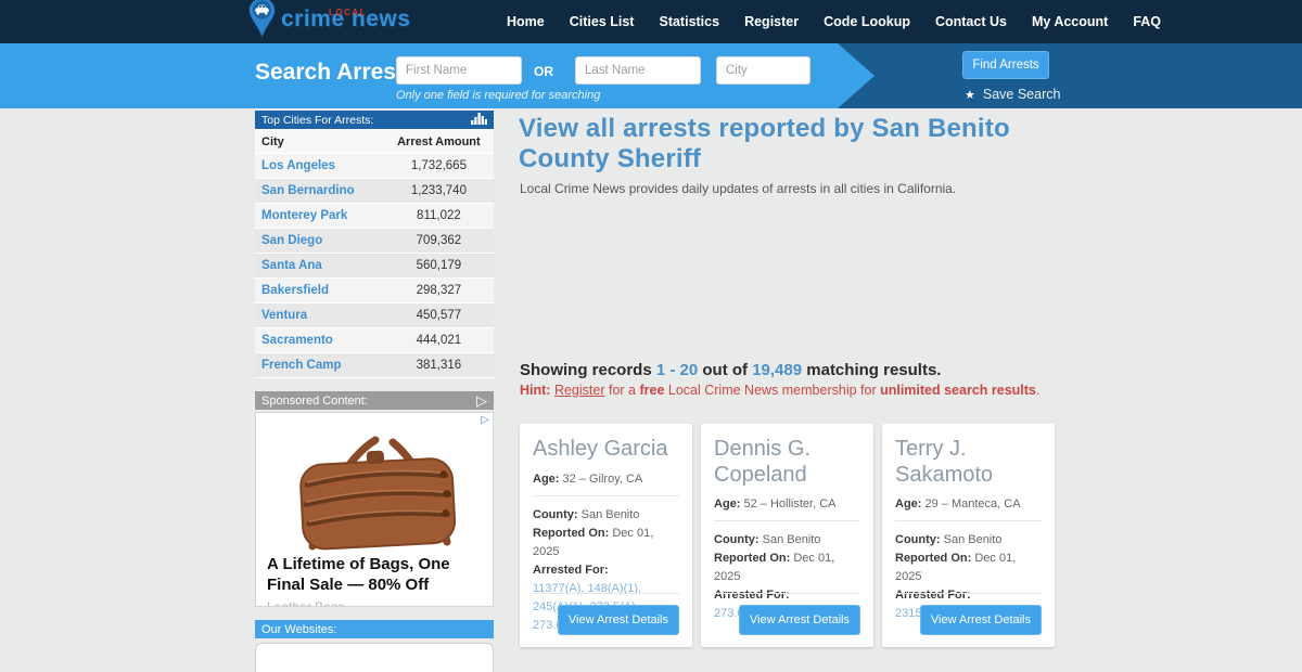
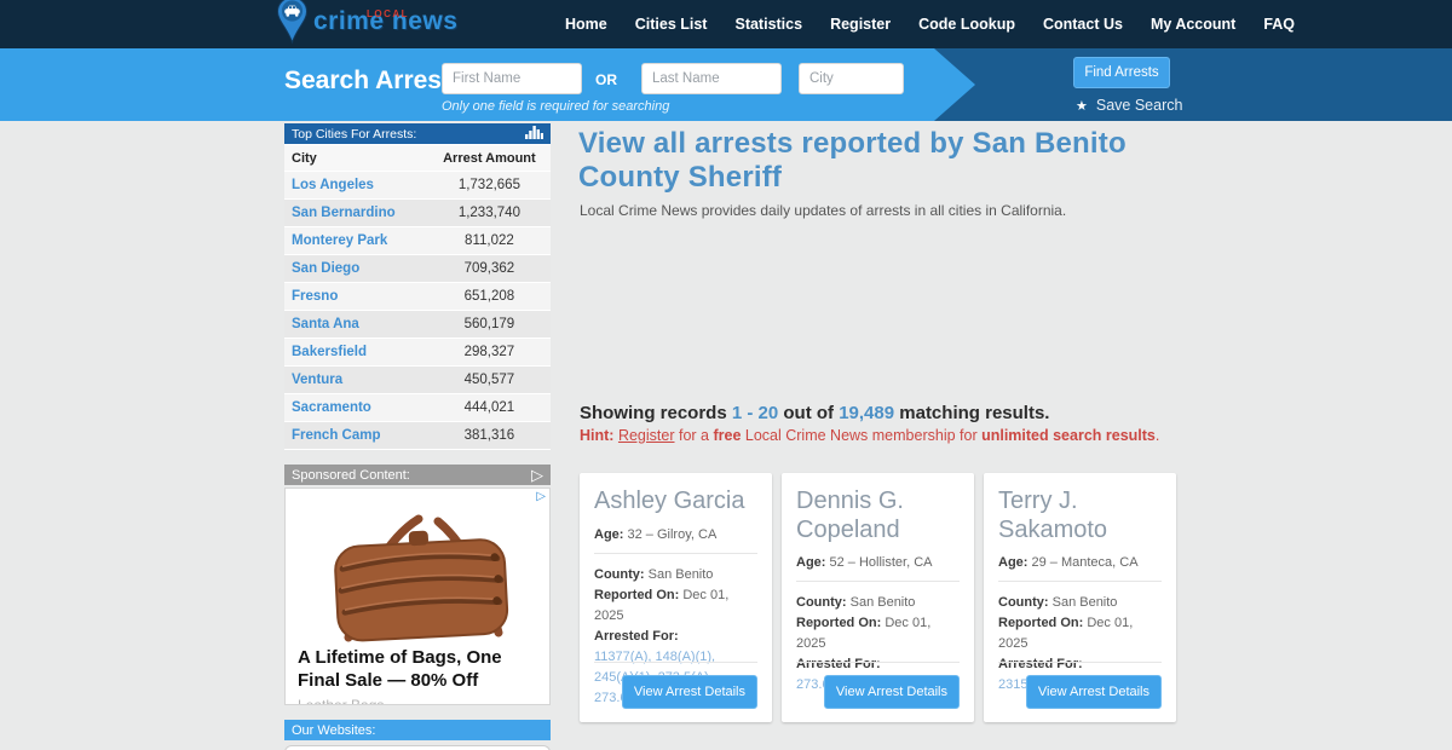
  LOCAL
  crime news
  Home
  Cities List
  Statistics
  Register
  Code Lookup
  Contact Us
  My Account
  FAQ
  Search Arres
  First Name
  OR
  Last Name
  City
  Only one field is required for searching
  Find Arrests
  ★
  Save Search
  Top Cities For Arrests:
  City	Arrest Amount
  Los Angeles	1,732,665
  San Bernardino	1,233,740
  Monterey Park	811,022
  San Diego	709,362
+ Fresno	651,208
  Santa Ana	560,179
  Bakersfield	298,327
  Ventura	450,577
  Sacramento	444,021
  French Camp	381,316
  Sponsored Content:
  ▷
  ▷
  A Lifetime of Bags, One Final Sale — 80% Off
  Leather Bags
  Our Websites:
  View all arrests reported by San Benito County Sheriff
  Local Crime News provides daily updates of arrests in all cities in California.
  Showing records 1 - 20 out of 19,489 matching results.
  Hint: Register for a free Local Crime News membership for unlimited search results.
  Ashley Garcia
  Age: 32 – Gilroy, CA
  County: San Benito
  Reported On: Dec 01, 2025
  Arrested For:
  View Arrest Details
  Dennis G. Copeland
  Age: 52 – Hollister, CA
  County: San Benito
  Reported On: Dec 01, 2025
  Arrested For:
  View Arrest Details
  Terry J. Sakamoto
  Age: 29 – Manteca, CA
  County: San Benito
  Reported On: Dec 01, 2025
  Arrested For:
  View Arrest Details
